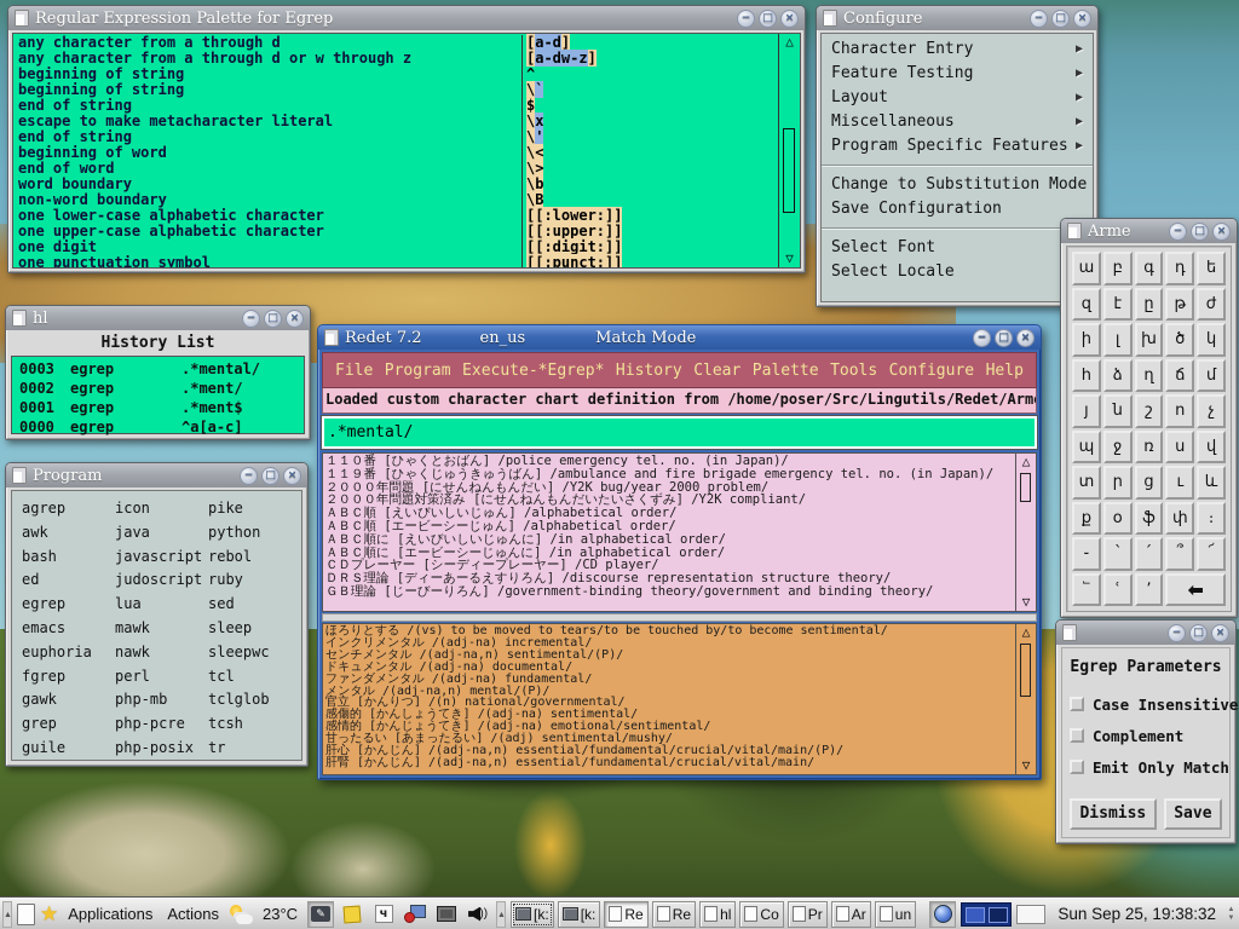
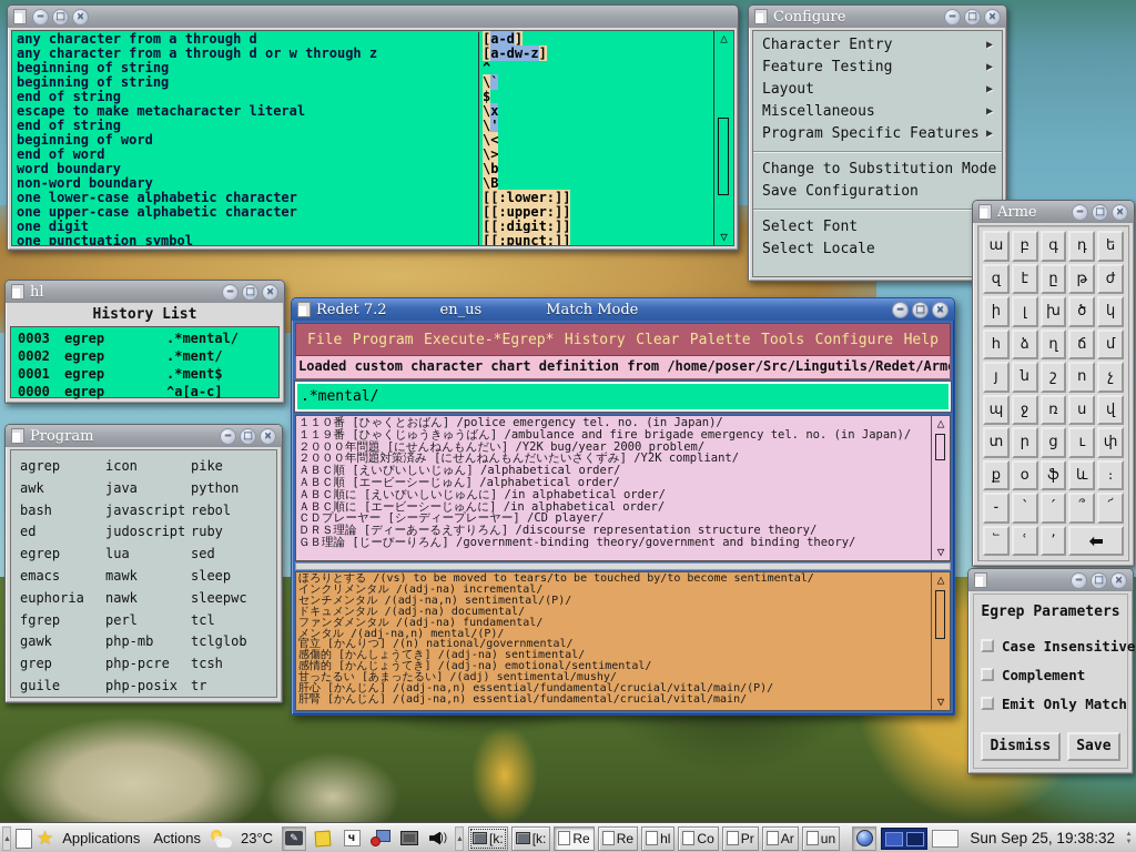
- Regular Expression Palette for Egrep
  −
  □
  ×
  any character from a through d
  [a-d]
  any character from a through d or w through z
  [a-dw-z]
  beginning of string
  ^
  beginning of string
  \`
  end of string
  $
  escape to make metacharacter literal
  \x
  end of string
  \'
  beginning of word
  \<
  end of word
  \>
  word boundary
  \b
  non-word boundary
  \B
  one lower-case alphabetic character
  [[:lower:]]
  one upper-case alphabetic character
  [[:upper:]]
  one digit
  [[:digit:]]
  one punctuation symbol
  [[:punct:]]
  △
  ▽
  Configure
  −
  □
  ×
  Character Entry
  ▶
  Feature Testing
  ▶
  Layout
  ▶
  Miscellaneous
  ▶
  Program Specific Features
  ▶
  Change to Substitution Mode
  Save Configuration
  Select Font
  Select Locale
  Arme
  −
  □
  ×
  ա
  բ
  գ
  դ
  ե
  զ
  է
  ը
  թ
  ժ
  ի
  լ
  խ
  ծ
  կ
  հ
  ձ
  ղ
  ճ
  մ
  յ
  ն
  շ
  ո
  չ
  պ
  ջ
  ռ
  ս
  վ
  տ
  ր
  ց
  ւ
- և
+ փ
  ք
  օ
  ֆ
- փ
+ և
  ։
  ֊
  ՝
  ՛
  ՞
  ՜
  ՟
  ՙ
  ՚
  ⬅
  hl
  −
  □
  ×
  History List
  0003
  egrep
  .*mental/
  0002
  egrep
  .*ment/
  0001
  egrep
  .*ment$
  0000
  egrep
  ^a[a-c]
  Program
  −
  □
  ×
  agrep
  awk
  bash
  ed
  egrep
  emacs
  euphoria
  fgrep
  gawk
  grep
  guile
  icon
  java
  javascript
  judoscript
  lua
  mawk
  nawk
  perl
  php-mb
  php-pcre
  php-posix
  pike
  python
  rebol
  ruby
  sed
  sleep
  sleepwc
  tcl
  tclglob
  tcsh
  tr
  Redet 7.2
  en_us
  Match Mode
  −
  □
  ×
  File
  Program
  Execute-*Egrep*
  History
  Clear
  Palette
  Tools
  Configure
  Help
  Loaded custom character chart definition from /home/poser/Src/Lingutils/Redet/Arm
  .*mental/
  １１０番 [ひゃくとおばん] /police emergency tel. no. (in Japan)/
  １１９番 [ひゃくじゅうきゅうばん] /ambulance and fire brigade emergency tel. no. (in Japan)/
  ２０００年問題 [にせんねんもんだい] /Y2K bug/year 2000 problem/
  ２０００年問題対策済み [にせんねんもんだいたいさくずみ] /Y2K compliant/
  ＡＢＣ順 [えいびいしいじゅん] /alphabetical order/
  ＡＢＣ順 [エービーシーじゅん] /alphabetical order/
  ＡＢＣ順に [えいびいしいじゅんに] /in alphabetical order/
  ＡＢＣ順に [エービーシーじゅんに] /in alphabetical order/
  ＣＤプレーヤー [シーディープレーヤー] /CD player/
  ＤＲＳ理論 [ディーあーるえすりろん] /discourse representation structure theory/
  ＧＢ理論 [じーびーりろん] /government-binding theory/government and binding theory/
  △
  ▽
  ほろりとする /(vs) to be moved to tears/to be touched by/to become sentimental/
  インクリメンタル /(adj-na) incremental/
  センチメンタル /(adj-na,n) sentimental/(P)/
  ドキュメンタル /(adj-na) documental/
  ファンダメンタル /(adj-na) fundamental/
  メンタル /(adj-na,n) mental/(P)/
  官立 [かんりつ] /(n) national/governmental/
  感傷的 [かんしょうてき] /(adj-na) sentimental/
  感情的 [かんじょうてき] /(adj-na) emotional/sentimental/
  甘ったるい [あまったるい] /(adj) sentimental/mushy/
  肝心 [かんじん] /(adj-na,n) essential/fundamental/crucial/vital/main/(P)/
  肝腎 [かんじん] /(adj-na,n) essential/fundamental/crucial/vital/main/
  △
  ▽
  −
  □
  ×
  Egrep Parameters
  Case Insensitive
  Complement
  Emit Only Match
  Dismiss
  Save
  ★
  Applications
  Actions
  23°C
  ✎
  ч
  ))
  [k:
  [k:
  Re
  Re
  hl
  Co
  Pr
  Ar
  un
  Sun Sep 25, 19:38:32
